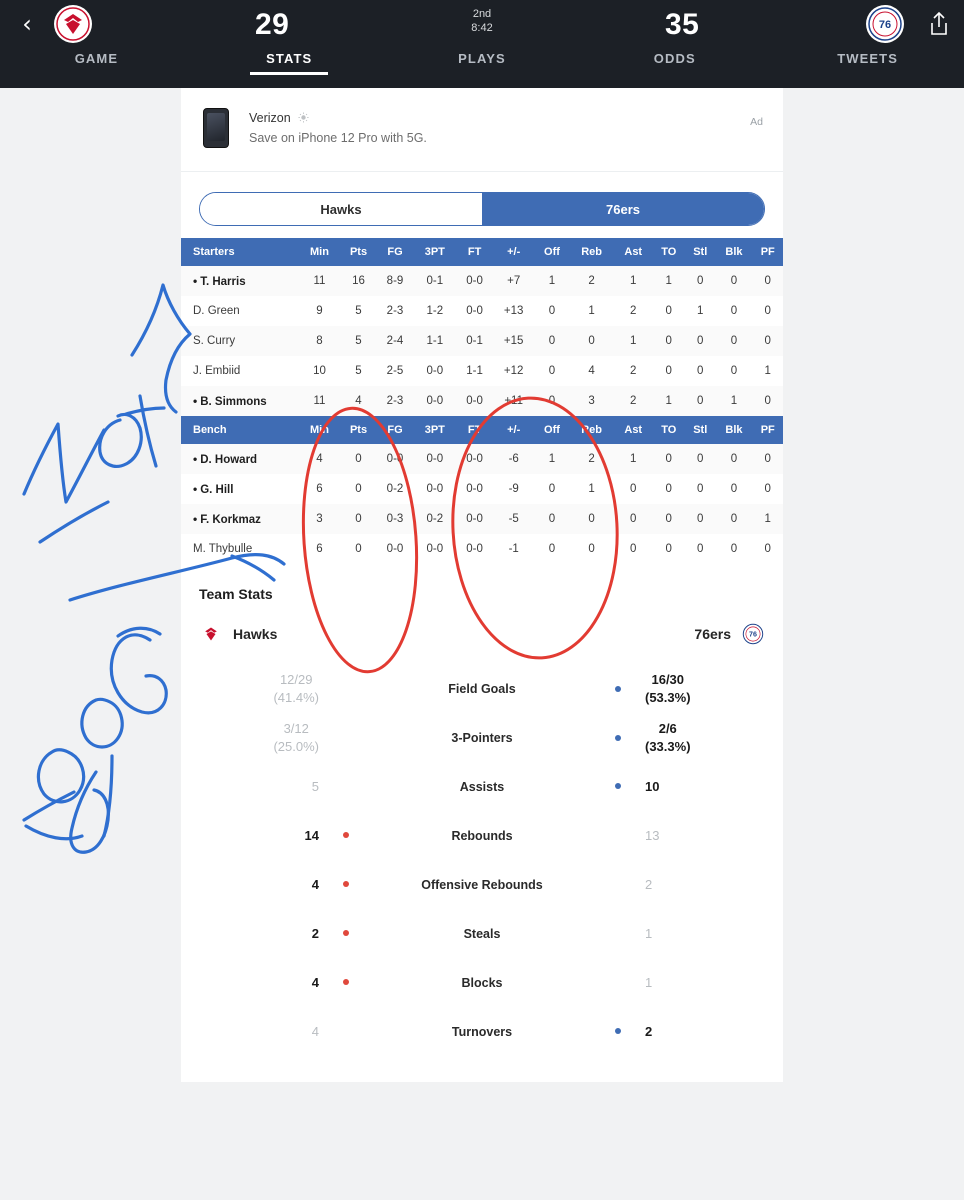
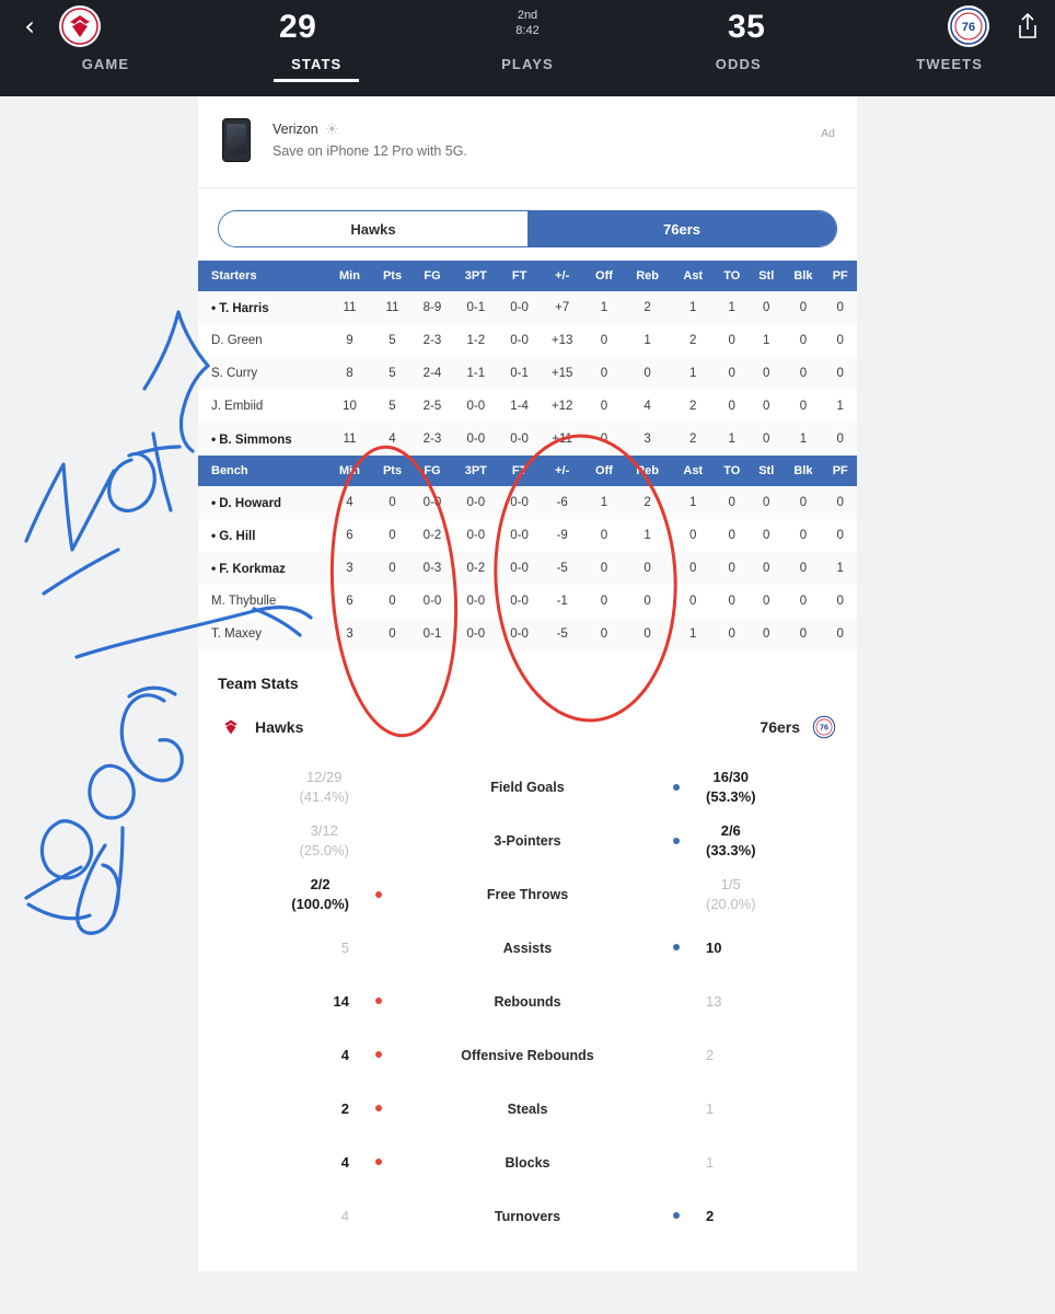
  ‹
  29
  2nd
  8:42
  35
  76
  GAME
  STATS
  PLAYS
  ODDS
  TWEETS
  Verizon
  Save on iPhone 12 Pro with 5G.
  Ad
  Hawks
  76ers
  Starters	Min	Pts	FG	3PT	FT	+/-	Off	Reb	Ast	TO	Stl	Blk	PF
- • T. Harris	11	16	8-9	0-1	0-0	+7	1	2	1	1	0	0	0
+ • T. Harris	11	11	8-9	0-1	0-0	+7	1	2	1	1	0	0	0
  D. Green	9	5	2-3	1-2	0-0	+13	0	1	2	0	1	0	0
  S. Curry	8	5	2-4	1-1	0-1	+15	0	0	1	0	0	0	0
- J. Embiid	10	5	2-5	0-0	1-1	+12	0	4	2	0	0	0	1
+ J. Embiid	10	5	2-5	0-0	1-4	+12	0	4	2	0	0	0	1
  • B. Simmons	11	4	2-3	0-0	0-0	+1		3	2	1	0	1	0
  Bench	Min	Pts	FG	3PT	F	+/-	Off	eb	Ast	TO	Stl	Blk	PF
  • D. Howard	4	0	0-	0-0	0-0	-6	1	2	1	0	0	0	0
  • G. Hill	6	0	0-2	0-0	0-0	-9	0	1	0	0	0	0	0
  • F. Korkmaz	3	0	0-3	0-2	0-0	-5	0	0	0	0	0	0	1
  M. Thybulle	6	0	0-0	0-0	0-0	-1	0	0	0	0	0	0	0
+ T. Maxey	3	0	0-1	0-0	0-0	-5	0	0	1	0	0	0	0
  Team Stats
  Hawks
  76ers
  76
  12/29
  (41.4%)
  Field Goals
  16/30
  (53.3%)
  3/12
  (25.0%)
  3-Pointers
  2/6
  (33.3%)
+ 2/2
+ (100.0%)
+ Free Throws
+ 1/5
+ (20.0%)
  5
  Assists
  10
  14
  Rebounds
  13
  4
  Offensive Rebounds
  2
  2
  Steals
  1
  4
  Blocks
  1
  4
  Turnovers
  2
